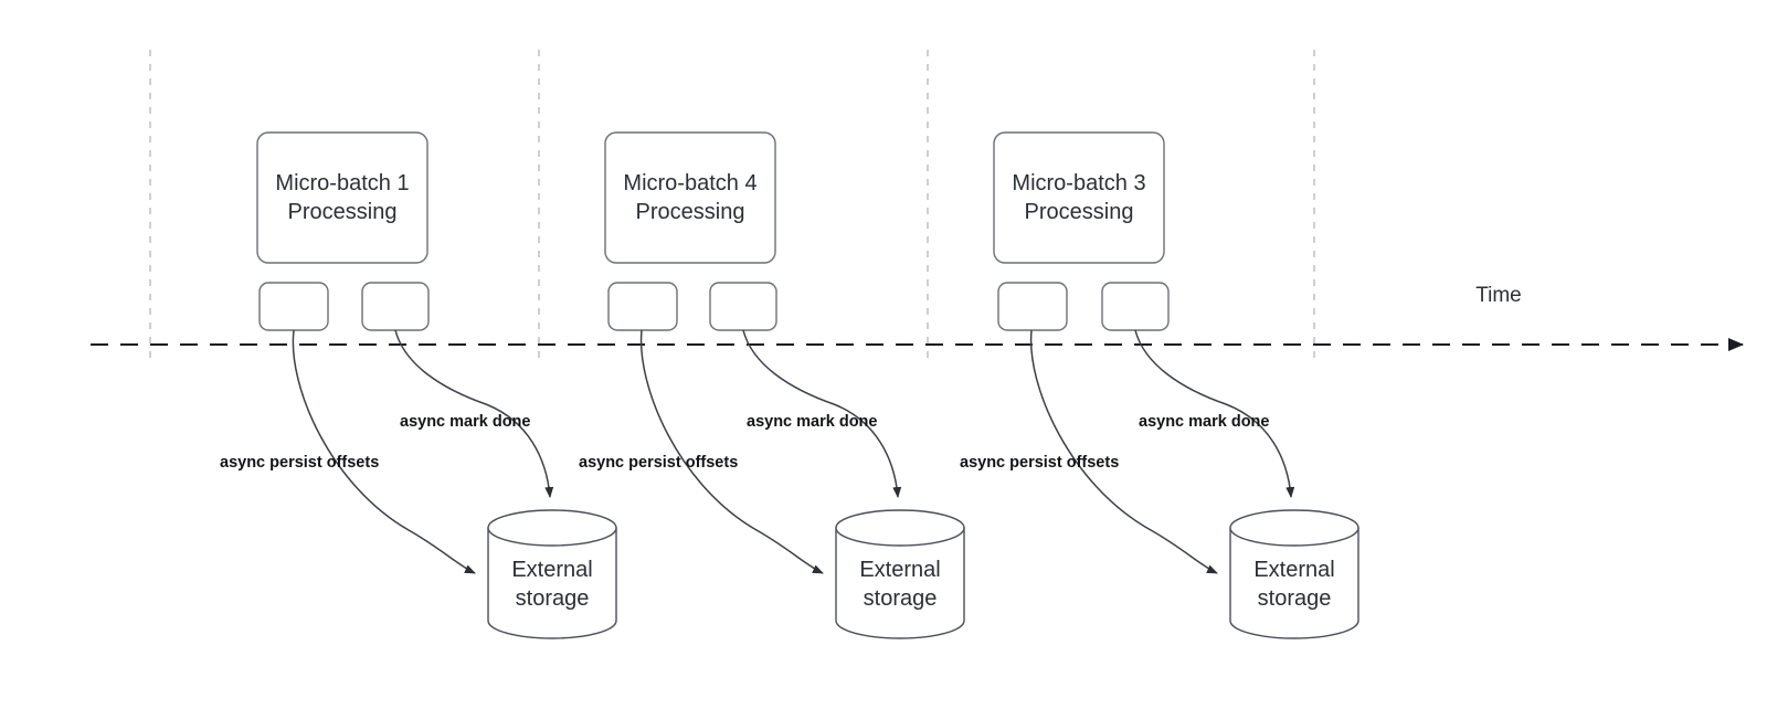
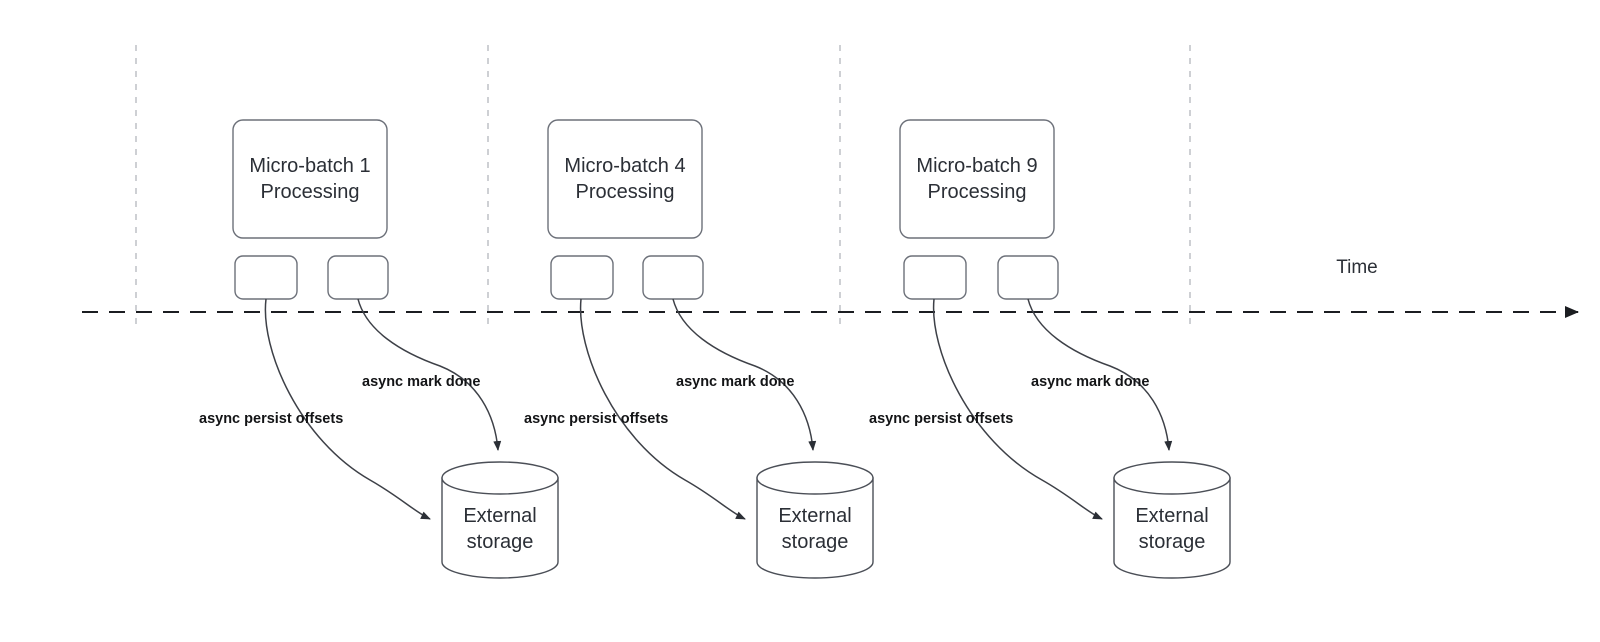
  Time
  Micro-batch 1
  Processing
  External
  storage
  async persist offsets
  async mark done
  Micro-batch 4
  Processing
  External
  storage
  async persist offsets
  async mark done
- Micro-batch 3
+ Micro-batch 9
  Processing
  External
  storage
  async persist offsets
  async mark done
